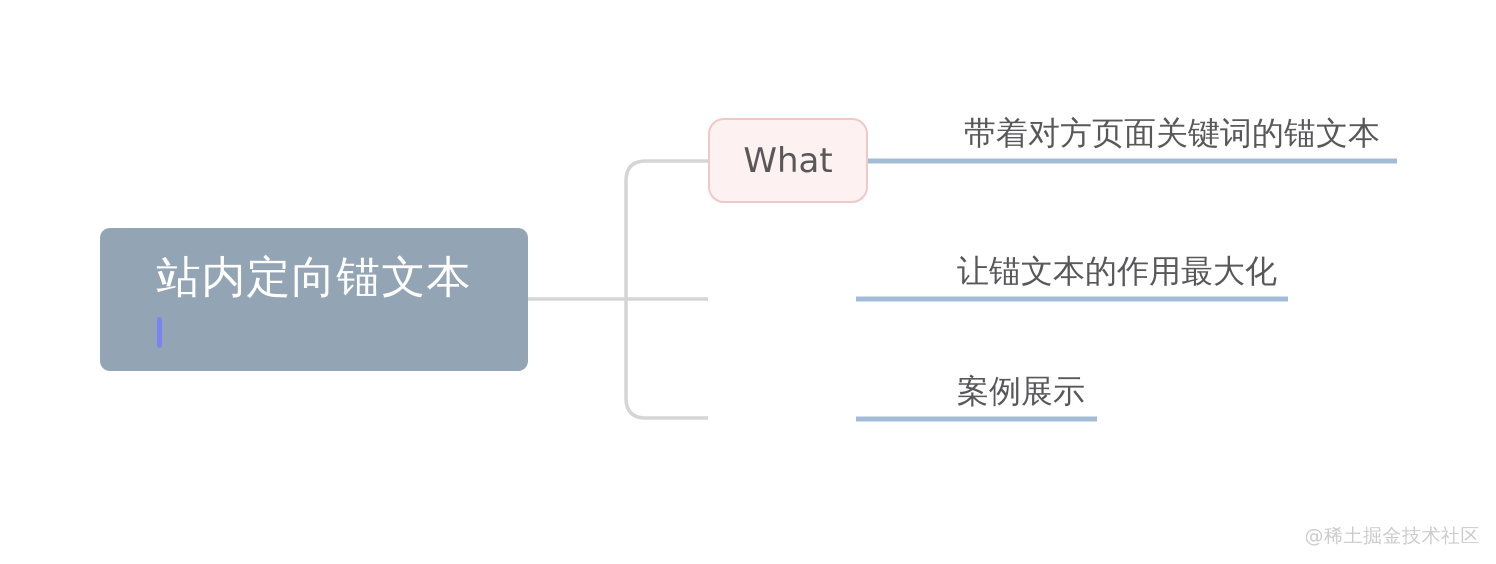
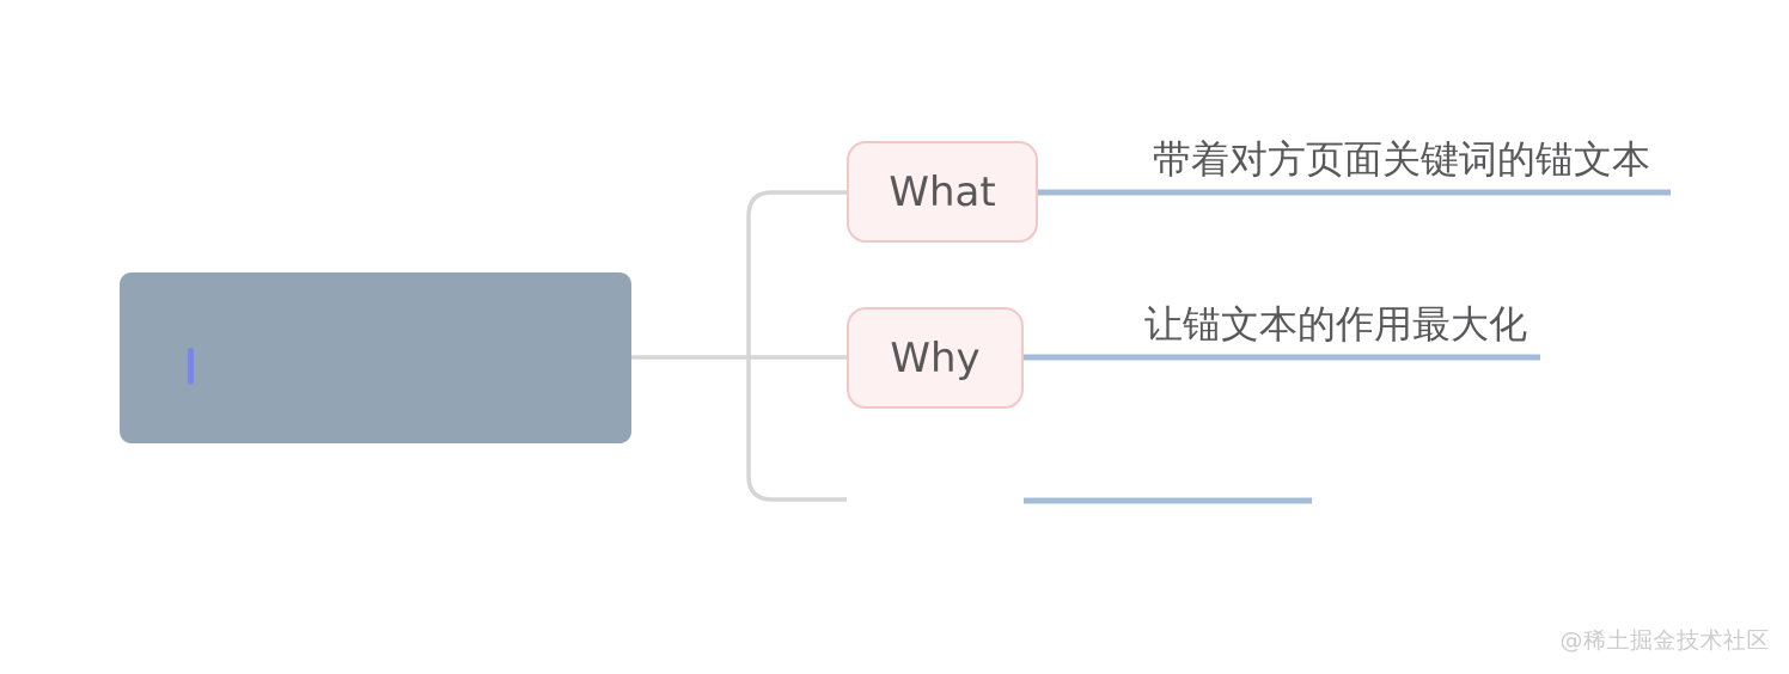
- 站内定向锚文本
  What
+ Why
  带着对方页面关键词的锚文本
  让锚文本的作用最大化
- 案例展示
  @稀土掘金技术社区
